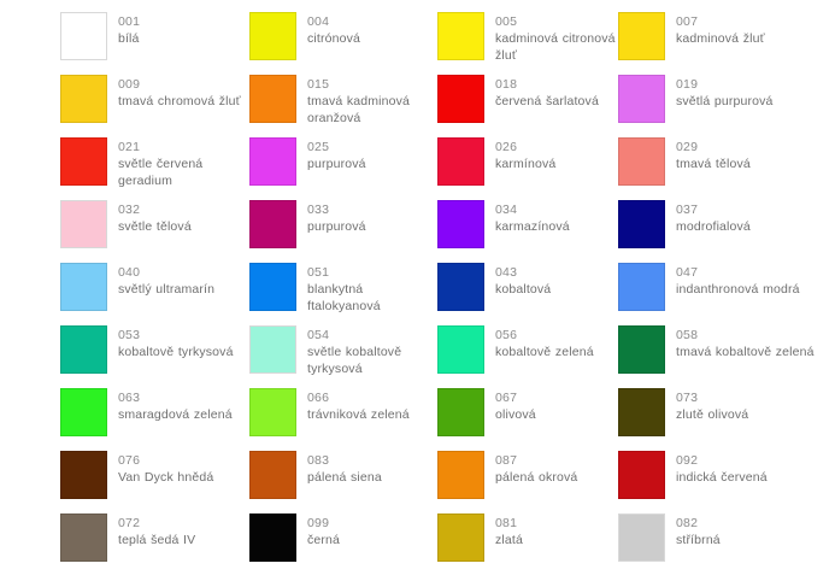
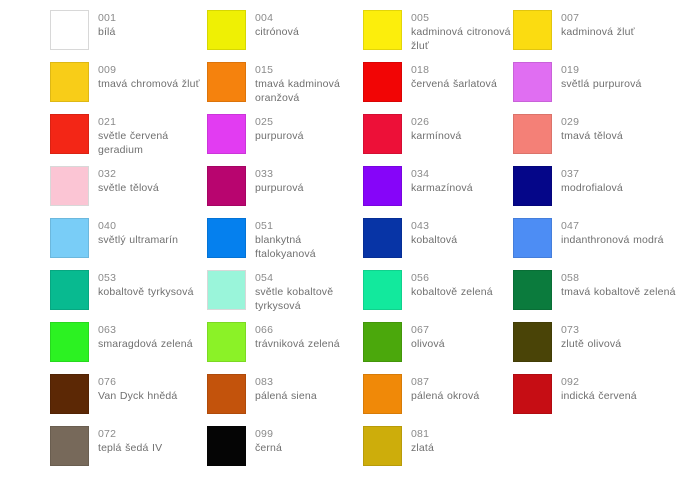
  001
  bílá
  004
  citrónová
  005
  kadminová citronová žluť
  007
  kadminová žluť
  009
  tmavá chromová žluť
  015
  tmavá kadminová oranžová
  018
  červená šarlatová
  019
  světlá purpurová
  021
  světle červená geradium
  025
  purpurová
  026
  karmínová
  029
  tmavá tělová
  032
  světle tělová
  033
  purpurová
  034
  karmazínová
  037
  modrofialová
  040
  světlý ultramarín
  051
  blankytná ftalokyanová
  043
  kobaltová
  047
  indanthronová modrá
  053
  kobaltově tyrkysová
  054
  světle kobaltově tyrkysová
  056
  kobaltově zelená
  058
  tmavá kobaltově zelená
  063
  smaragdová zelená
  066
  trávniková zelená
  067
  olivová
  073
  zlutě olivová
  076
  Van Dyck hnědá
  083
  pálená siena
  087
  pálená okrová
  092
  indická červená
  072
  teplá šedá IV
  099
  černá
  081
  zlatá
- 082
- stříbrná
